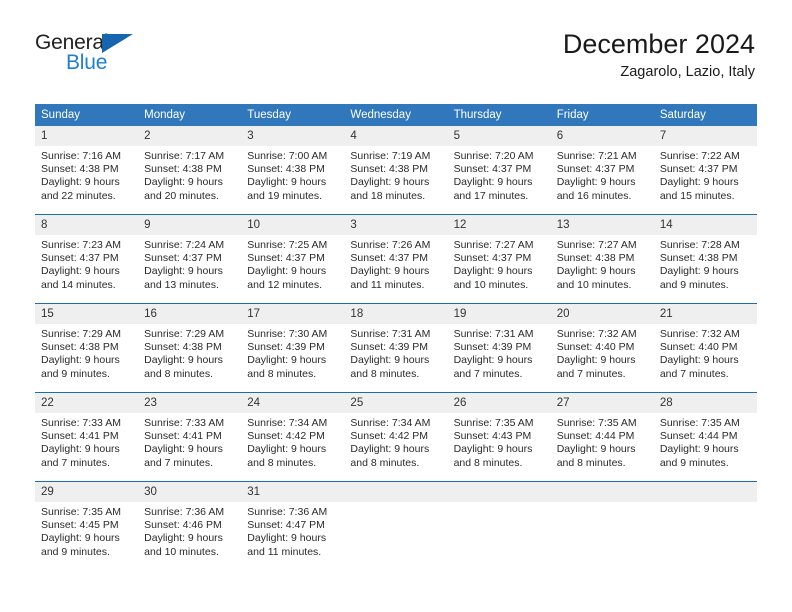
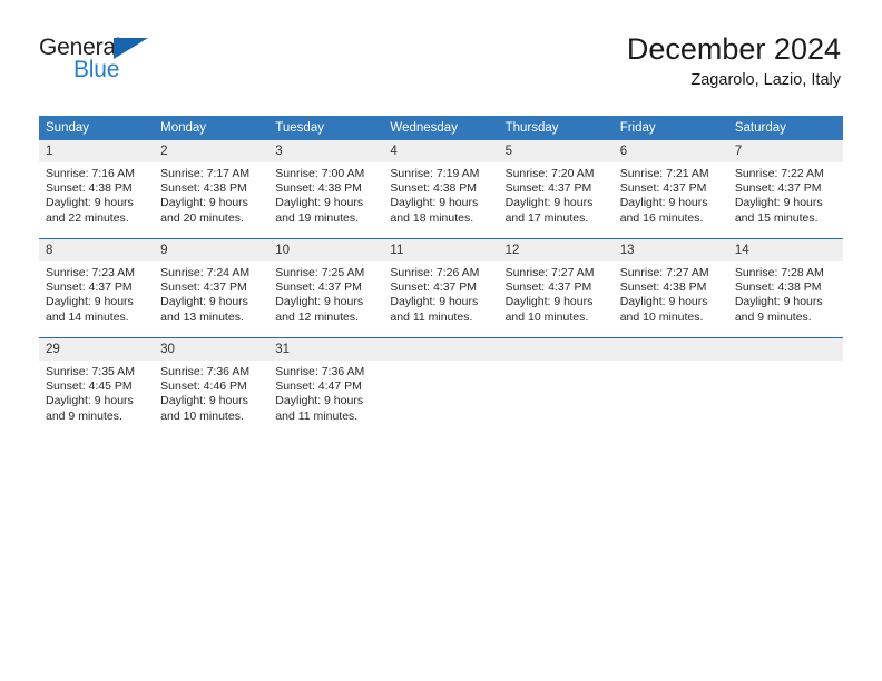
  General
  Blue
  December 2024
  Zagarolo, Lazio, Italy
  Sunday	Monday	Tuesday	Wednesday	Thursday	Friday	Saturday
  1 Sunrise: 7:16 AM Sunset: 4:38 PM Daylight: 9 hours and 22 minutes.	2 Sunrise: 7:17 AM Sunset: 4:38 PM Daylight: 9 hours and 20 minutes.	3 Sunrise: 7:00 AM Sunset: 4:38 PM Daylight: 9 hours and 19 minutes.	4 Sunrise: 7:19 AM Sunset: 4:38 PM Daylight: 9 hours and 18 minutes.	5 Sunrise: 7:20 AM Sunset: 4:37 PM Daylight: 9 hours and 17 minutes.	6 Sunrise: 7:21 AM Sunset: 4:37 PM Daylight: 9 hours and 16 minutes.	7 Sunrise: 7:22 AM Sunset: 4:37 PM Daylight: 9 hours and 15 minutes.
- 8 Sunrise: 7:23 AM Sunset: 4:37 PM Daylight: 9 hours and 14 minutes.	9 Sunrise: 7:24 AM Sunset: 4:37 PM Daylight: 9 hours and 13 minutes.	10 Sunrise: 7:25 AM Sunset: 4:37 PM Daylight: 9 hours and 12 minutes.	3 Sunrise: 7:26 AM Sunset: 4:37 PM Daylight: 9 hours and 11 minutes.	12 Sunrise: 7:27 AM Sunset: 4:37 PM Daylight: 9 hours and 10 minutes.	13 Sunrise: 7:27 AM Sunset: 4:38 PM Daylight: 9 hours and 10 minutes.	14 Sunrise: 7:28 AM Sunset: 4:38 PM Daylight: 9 hours and 9 minutes.
+ 8 Sunrise: 7:23 AM Sunset: 4:37 PM Daylight: 9 hours and 14 minutes.	9 Sunrise: 7:24 AM Sunset: 4:37 PM Daylight: 9 hours and 13 minutes.	10 Sunrise: 7:25 AM Sunset: 4:37 PM Daylight: 9 hours and 12 minutes.	11 Sunrise: 7:26 AM Sunset: 4:37 PM Daylight: 9 hours and 11 minutes.	12 Sunrise: 7:27 AM Sunset: 4:37 PM Daylight: 9 hours and 10 minutes.	13 Sunrise: 7:27 AM Sunset: 4:38 PM Daylight: 9 hours and 10 minutes.	14 Sunrise: 7:28 AM Sunset: 4:38 PM Daylight: 9 hours and 9 minutes.
- 15 Sunrise: 7:29 AM Sunset: 4:38 PM Daylight: 9 hours and 9 minutes.	16 Sunrise: 7:29 AM Sunset: 4:38 PM Daylight: 9 hours and 8 minutes.	17 Sunrise: 7:30 AM Sunset: 4:39 PM Daylight: 9 hours and 8 minutes.	18 Sunrise: 7:31 AM Sunset: 4:39 PM Daylight: 9 hours and 8 minutes.	19 Sunrise: 7:31 AM Sunset: 4:39 PM Daylight: 9 hours and 7 minutes.	20 Sunrise: 7:32 AM Sunset: 4:40 PM Daylight: 9 hours and 7 minutes.	21 Sunrise: 7:32 AM Sunset: 4:40 PM Daylight: 9 hours and 7 minutes.
- 22 Sunrise: 7:33 AM Sunset: 4:41 PM Daylight: 9 hours and 7 minutes.	23 Sunrise: 7:33 AM Sunset: 4:41 PM Daylight: 9 hours and 7 minutes.	24 Sunrise: 7:34 AM Sunset: 4:42 PM Daylight: 9 hours and 8 minutes.	25 Sunrise: 7:34 AM Sunset: 4:42 PM Daylight: 9 hours and 8 minutes.	26 Sunrise: 7:35 AM Sunset: 4:43 PM Daylight: 9 hours and 8 minutes.	27 Sunrise: 7:35 AM Sunset: 4:44 PM Daylight: 9 hours and 8 minutes.	28 Sunrise: 7:35 AM Sunset: 4:44 PM Daylight: 9 hours and 9 minutes.
  29 Sunrise: 7:35 AM Sunset: 4:45 PM Daylight: 9 hours and 9 minutes.	30 Sunrise: 7:36 AM Sunset: 4:46 PM Daylight: 9 hours and 10 minutes.	31 Sunrise: 7:36 AM Sunset: 4:47 PM Daylight: 9 hours and 11 minutes.
